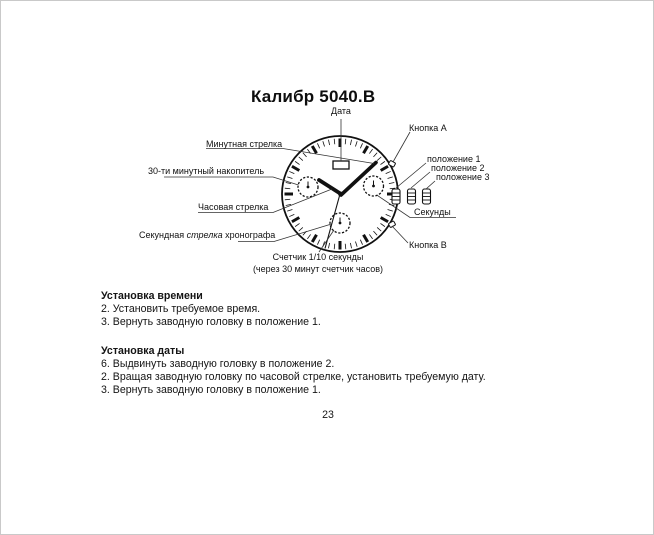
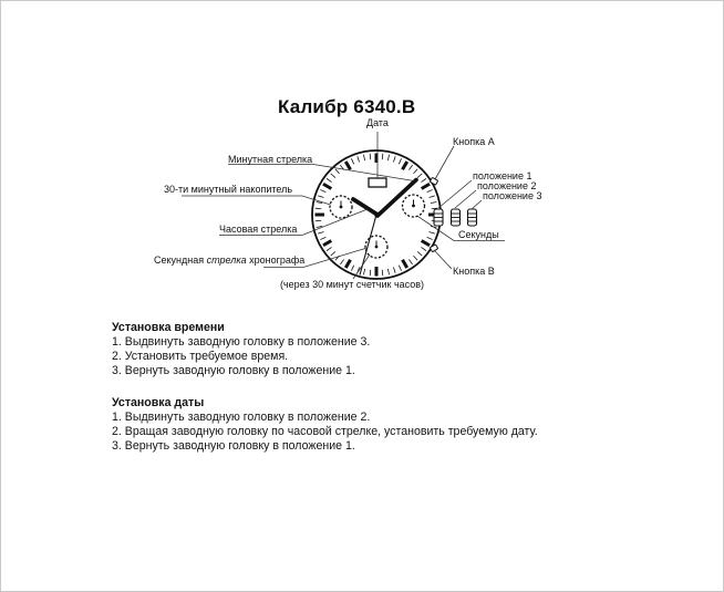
- Калибр 5040.B
+ Калибр 6340.B
  Дата
  Кнопка A
  Минутная стрелка
  30-ти минутный накопитель
  положение 1
  положение 2
  положение 3
  Секунды
  Часовая стрелка
  Секундная стрелка хронографа
  Кнопка B
- Счетчик 1/10 секунды
  (через 30 минут счетчик часов)
  Установка времени
+ 1. Выдвинуть заводную головку в положение 3.
  2. Установить требуемое время.
  3. Вернуть заводную головку в положение 1.
  Установка даты
- 6. Выдвинуть заводную головку в положение 2.
+ 1. Выдвинуть заводную головку в положение 2.
  2. Вращая заводную головку по часовой стрелке, установить требуемую дату.
  3. Вернуть заводную головку в положение 1.
- 23
